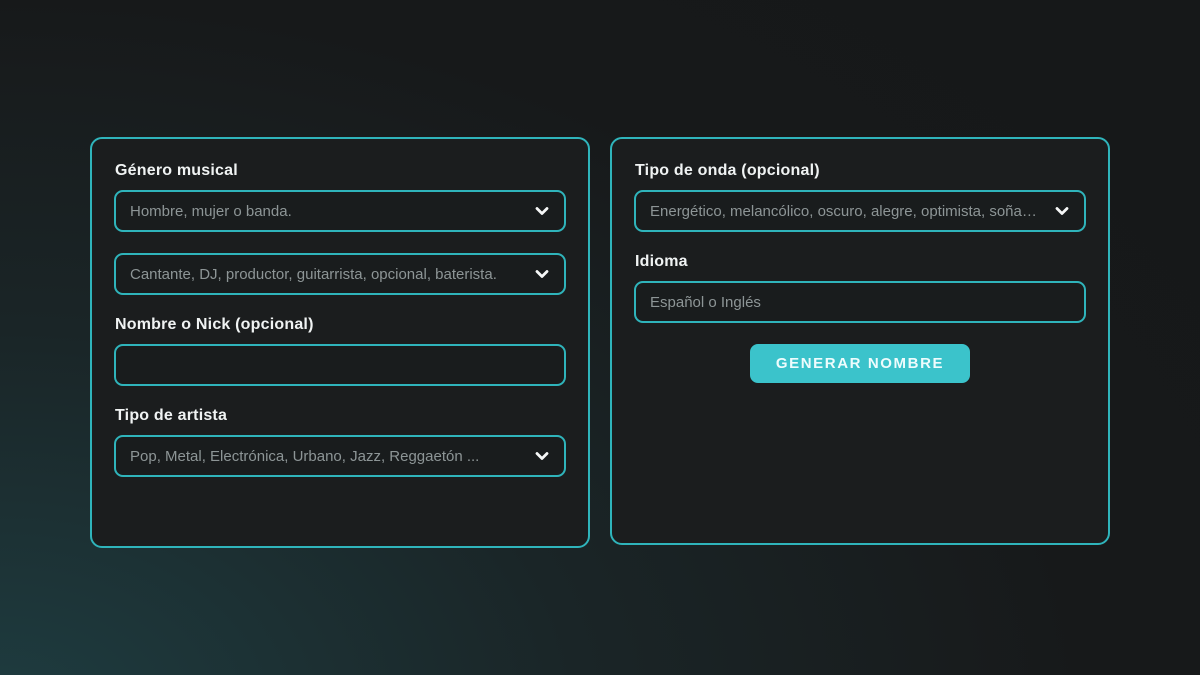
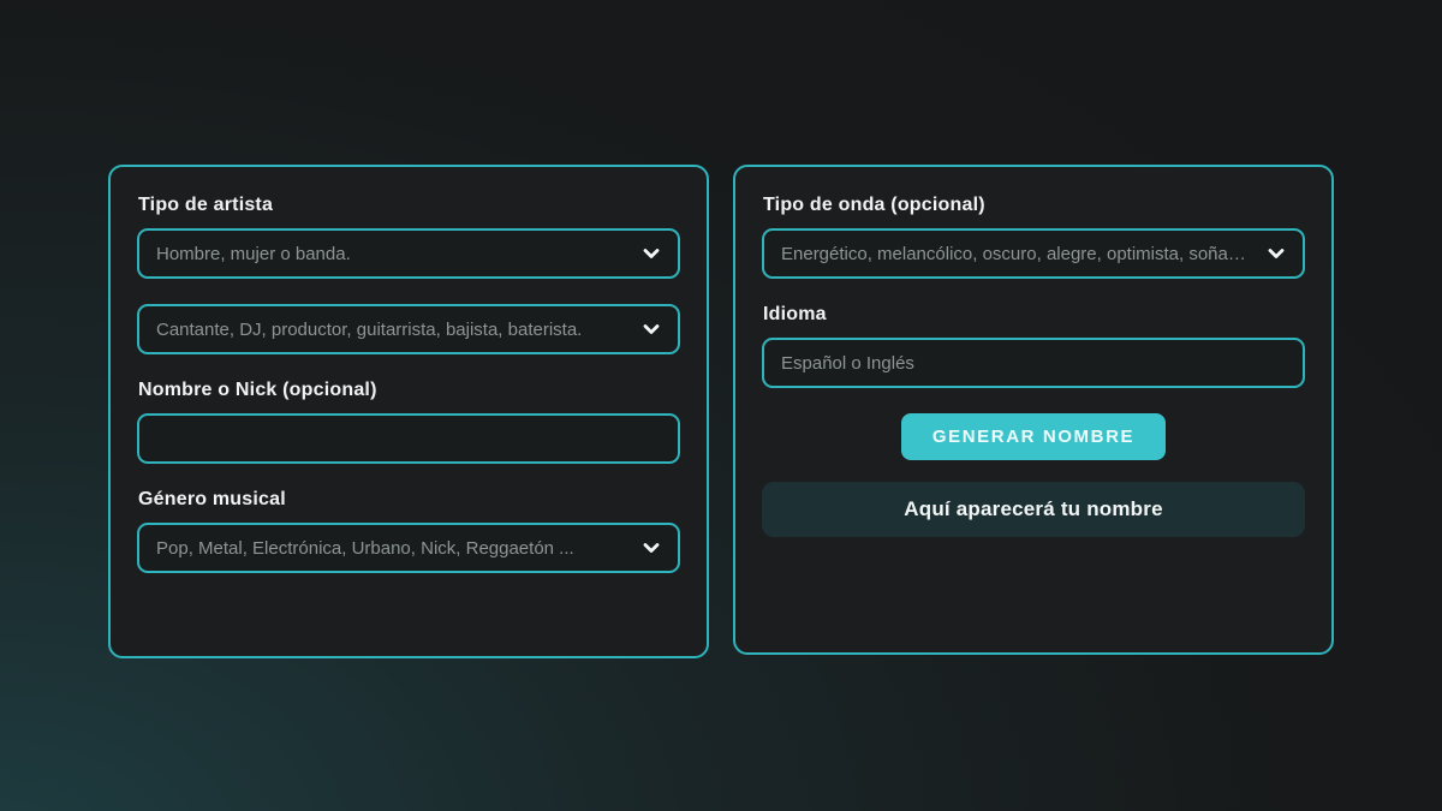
- Género musical
+ Tipo de artista
  Hombre, mujer o banda.
- Cantante, DJ, productor, guitarrista, opcional, baterista.
+ Cantante, DJ, productor, guitarrista, bajista, baterista.
  Nombre o Nick (opcional)
- Tipo de artista
+ Género musical
- Pop, Metal, Electrónica, Urbano, Jazz, Reggaetón ...
+ Pop, Metal, Electrónica, Urbano, Nick, Reggaetón ...
  Tipo de onda (opcional)
  Energético, melancólico, oscuro, alegre, optimista, soñador
  Idioma
  Español o Inglés
  GENERAR NOMBRE
+ Aquí aparecerá tu nombre
